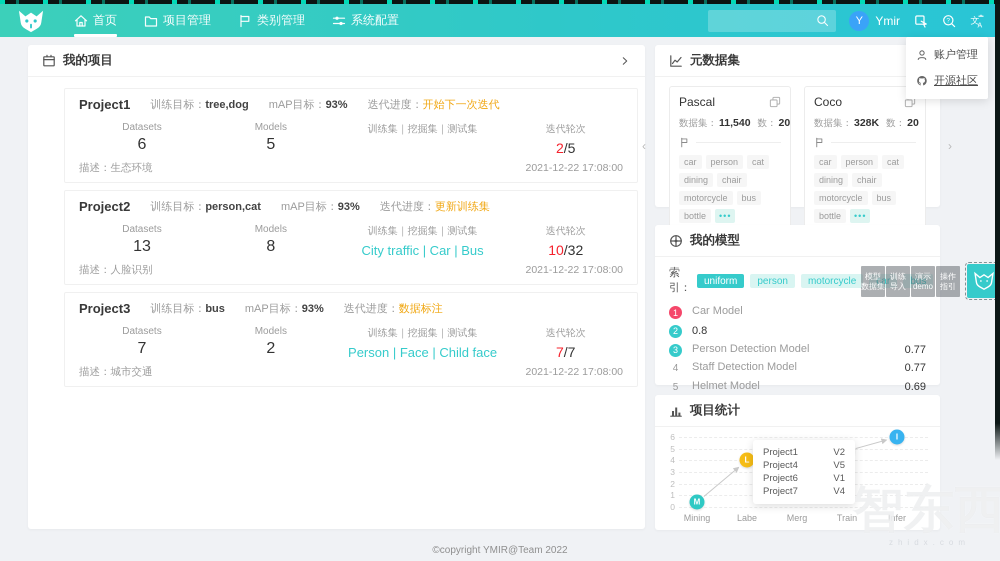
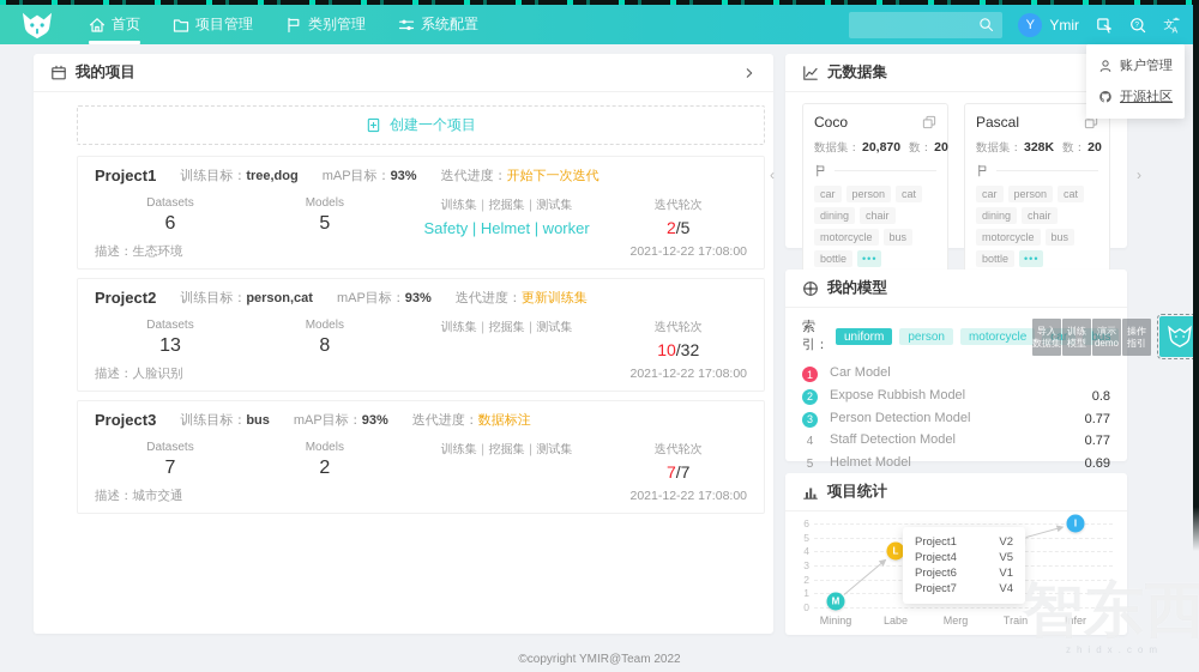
  首页
  项目管理
  类别管理
  系统配置
  Y
  Ymir
  文
  账户管理
  开源社区
  我的项目
+ 创建一个项目
  Project1
  训练目标：tree,dog
  mAP目标：93%
  迭代进度：开始下一次迭代
  Datasets
  6
  Models
  5
  训练集｜挖掘集｜测试集
+ Safety | Helmet | worker
  迭代轮次
  2/5
  描述：生态环境
  2021-12-22 17:08:00
  Project2
  训练目标：person,cat
  mAP目标：93%
  迭代进度：更新训练集
  Datasets
  13
  Models
  8
  训练集｜挖掘集｜测试集
- City traffic | Car | Bus
  迭代轮次
  10/32
  描述：人脸识别
  2021-12-22 17:08:00
  Project3
  训练目标：bus
  mAP目标：93%
  迭代进度：数据标注
  Datasets
  7
  Models
  2
  训练集｜挖掘集｜测试集
- Person | Face | Child face
  迭代轮次
  7/7
  描述：城市交通
  2021-12-22 17:08:00
  元数据集
  ‹
- Pascal
+ Coco
  数据集：
- 11,540
+ 20,870
  数：
  20
  car
  person
  cat
  dining
  chair
  motorcycle
  bus
  bottle
  •••
- Coco
+ Pascal
  数据集：
  328K
  数：
  20
  car
  person
  cat
  dining
  chair
  motorcycle
  bus
  bottle
  •••
  ›
  我的模型
  索引：
  uniform
  person
  motorcycle
  car
  bus
  1
  Car Model
  2
+ Expose Rubbish Model
  0.8
  3
  Person Detection Model
  0.77
  4
  Staff Detection Model
  0.77
  5
  Helmet Model
  0.69
  项目统计
  0
  1
  2
  3
  4
  5
  6
  Mining
  M
  Labe
  L
  Merg
  Train
  Infer
  I
  Project1
  V2
  Project4
  V5
  Project6
  V1
  Project7
  V4
- 模型
+ 导入
  数据集
  训练
- 导入
+ 模型
  演示
  demo
  操作
  指引
  智东西
  ©copyright YMIR@Team 2022
